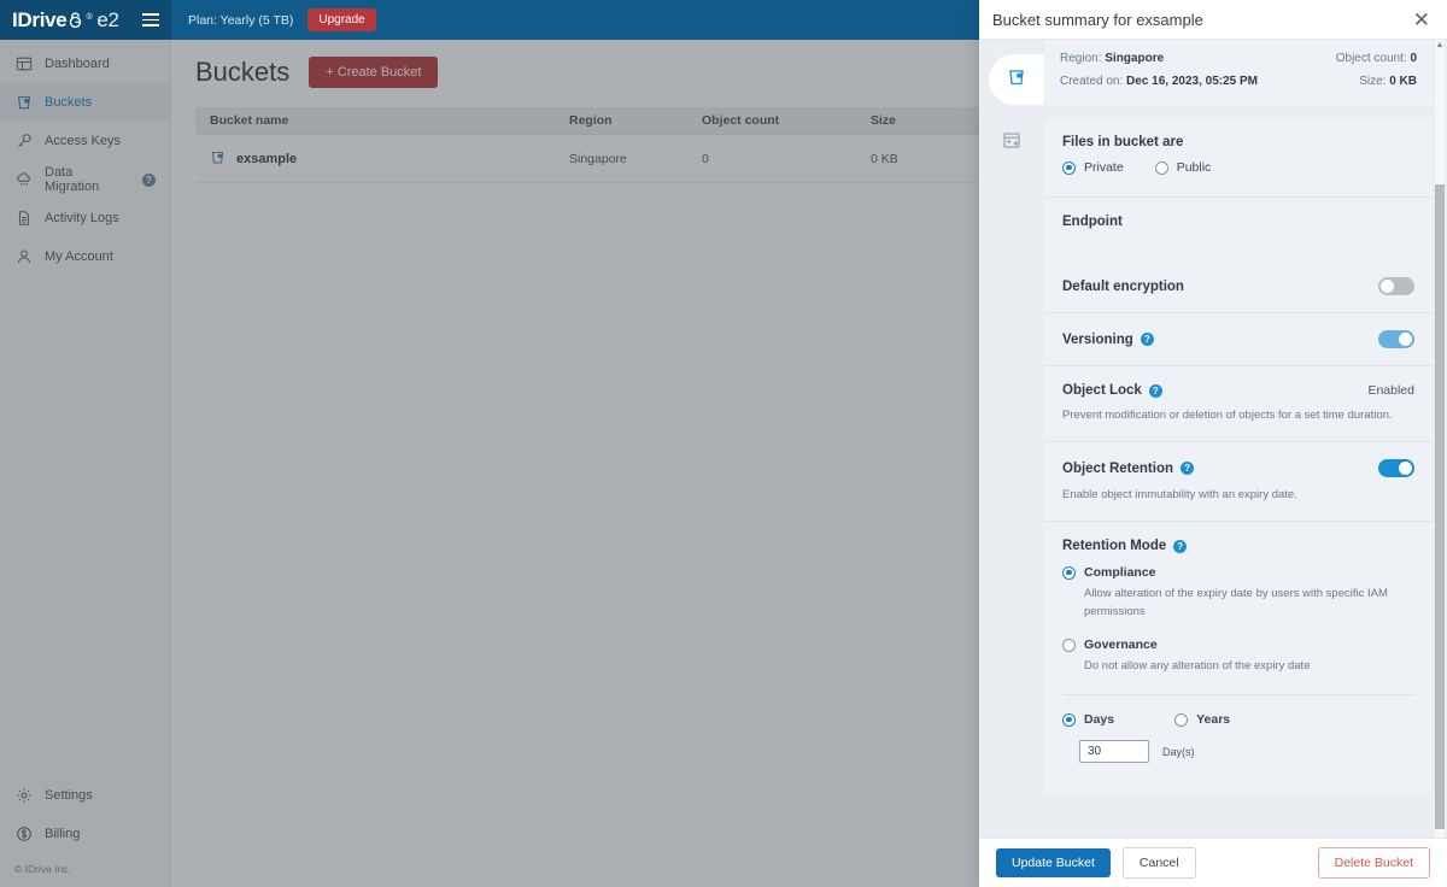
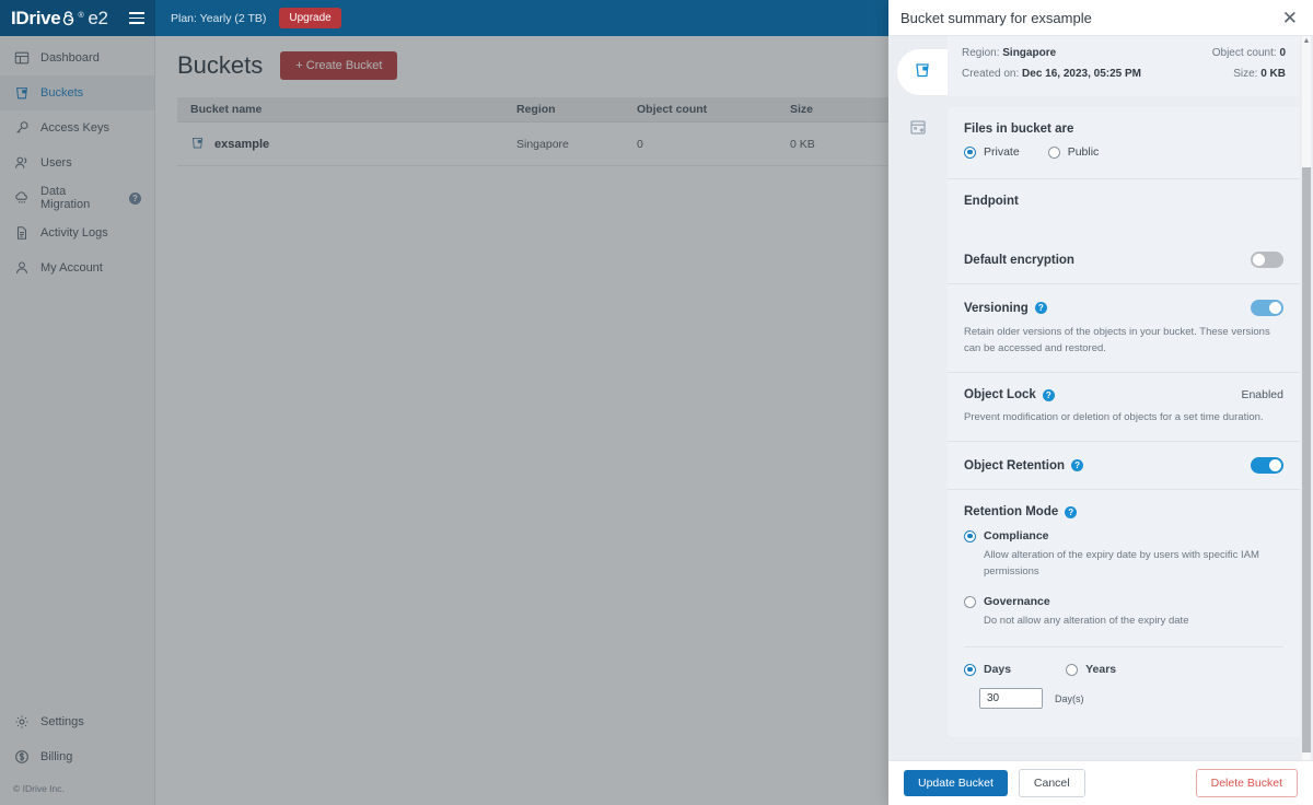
  IDrive
  e2
- Plan: Yearly (5 TB)
+ Plan: Yearly (2 TB)
  Upgrade
  Dashboard
  Buckets
  Access Keys
+ Users
  Data Migration
  ?
  Activity Logs
  My Account
  Settings
  Billing
  © IDrive Inc.
  Buckets
  + Create Bucket
  Bucket name
  Region
  Object count
  Size
  exsample
  Singapore
  0
  0 KB
  Bucket summary for exsample
  ✕
  Region: Singapore
  Object count: 0
  Created on: Dec 16, 2023, 05:25 PM
  Size: 0 KB
  Files in bucket are
  Private
  Public
  Endpoint
  Default encryption
  Versioning
  ?
+ Retain older versions of the objects in your bucket. These versions can be accessed and restored.
  Object Lock
  ?
  Enabled
  Prevent modification or deletion of objects for a set time duration.
  Object Retention
  ?
- Enable object immutability with an expiry date.
  Retention Mode
  ?
  Compliance
  Allow alteration of the expiry date by users with specific IAM permissions
  Governance
  Do not allow any alteration of the expiry date
  Days
  Years
  30
  Day(s)
  Update Bucket
  Cancel
  Delete Bucket
